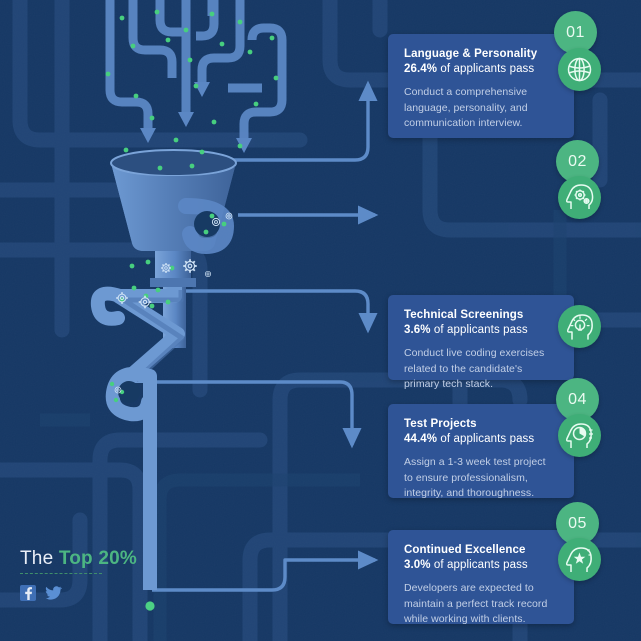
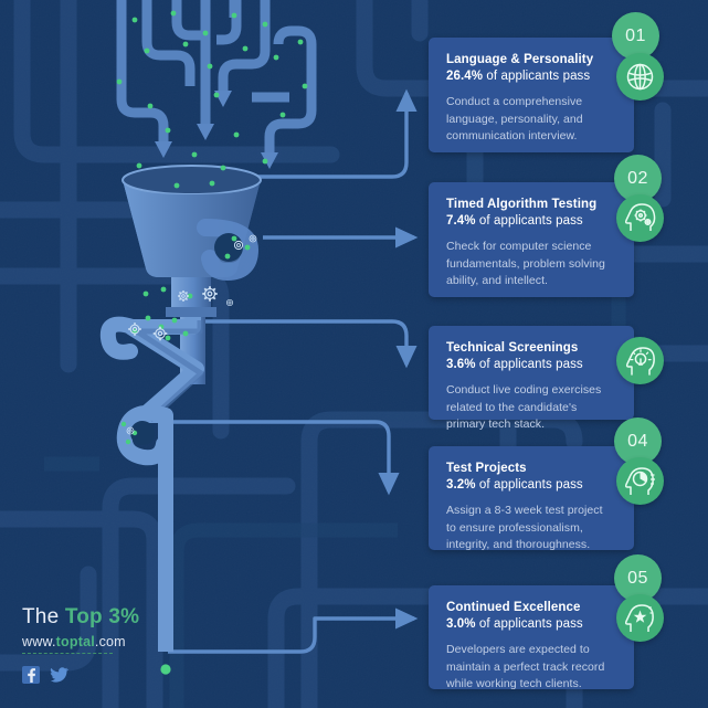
  Language & Personality
  26.4% of applicants pass
  Conduct a comprehensive language, personality, and communication interview.
+ Timed Algorithm Testing
+ 7.4% of applicants pass
+ Check for computer science fundamentals, problem solving ability, and intellect.
  Technical Screenings
  3.6% of applicants pass
  Conduct live coding exercises related to the candidate's primary tech stack.
  Test Projects
- 44.4% of applicants pass
+ 3.2% of applicants pass
- Assign a 1-3 week test project to ensure professionalism, integrity, and thoroughness.
+ Assign a 8-3 week test project to ensure professionalism, integrity, and thoroughness.
  Continued Excellence
  3.0% of applicants pass
- Developers are expected to maintain a perfect track record while working with clients.
+ Developers are expected to maintain a perfect track record while working tech clients.
  01
  02
  04
  05
- The Top 20%
+ The Top 3%
+ www.toptal.com
